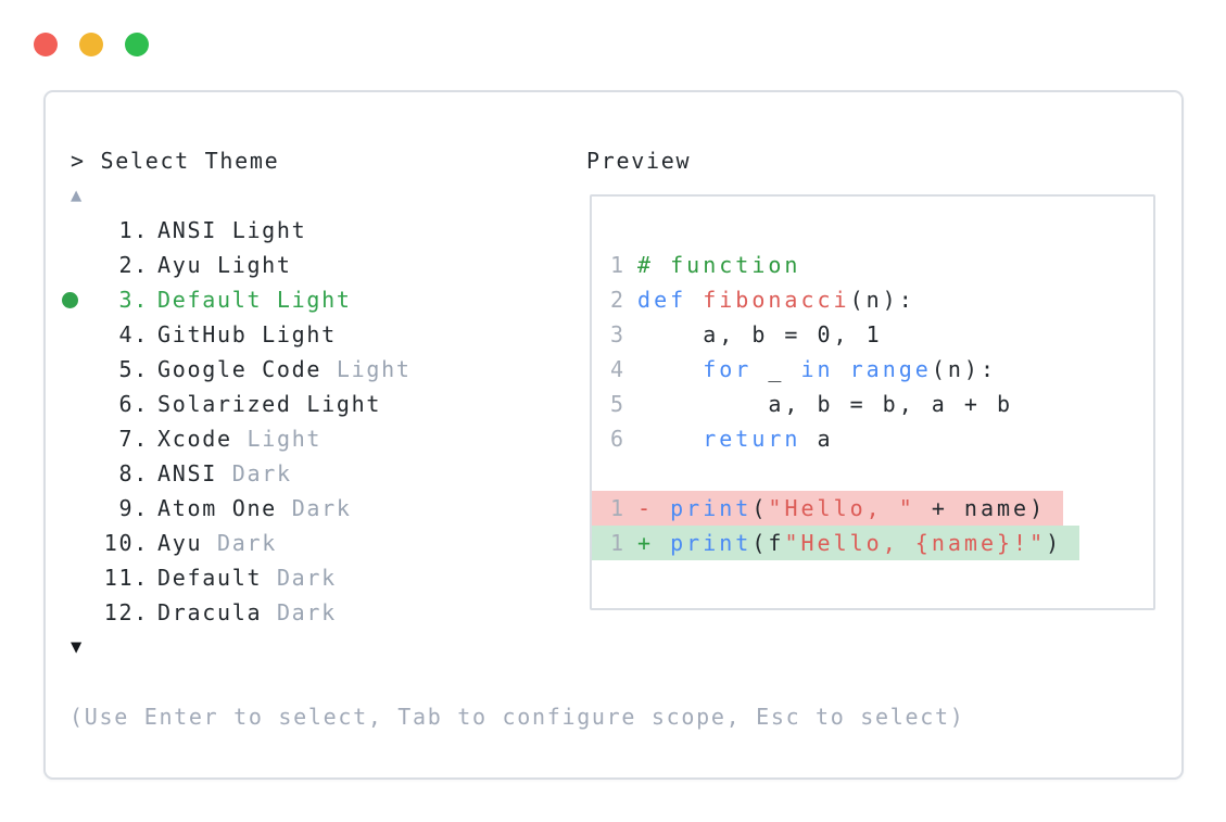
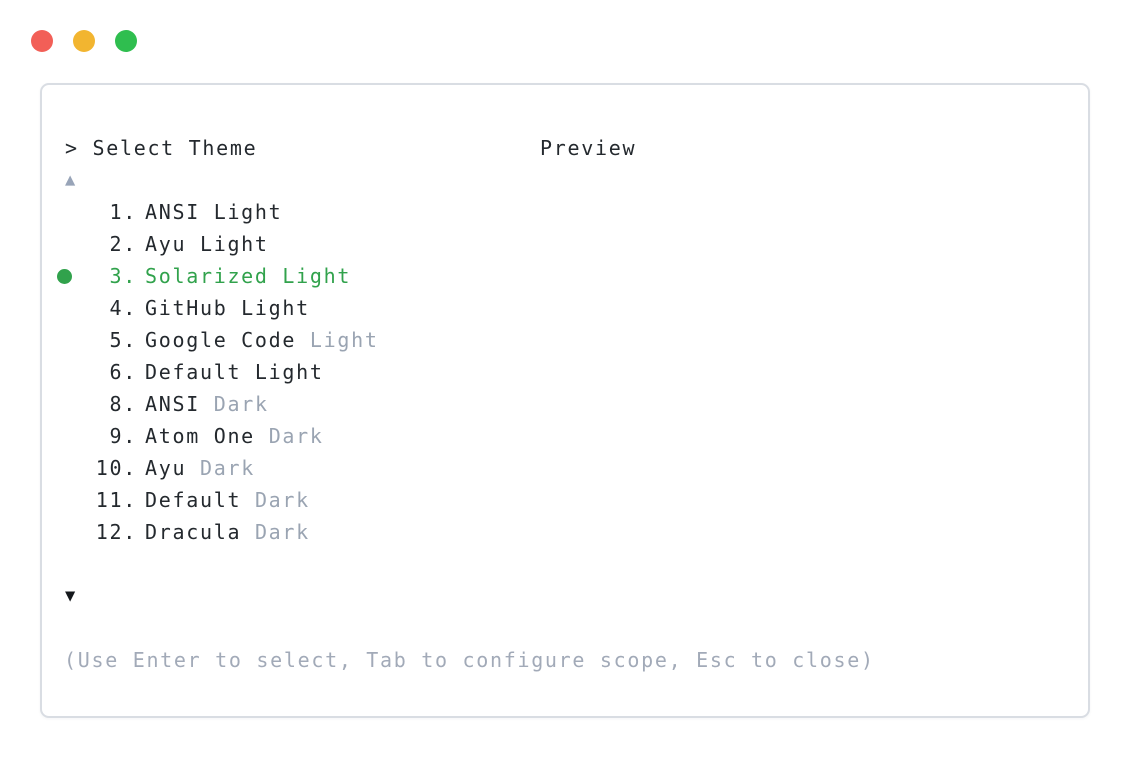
  > Select Theme
  ▲
  1.
  ANSI Light
  2.
  Ayu Light
  3.
- Default Light
+ Solarized Light
  4.
  GitHub Light
  5.
  Google Code Light
  6.
- Solarized Light
+ Default Light
- 7.
- Xcode Light
  8.
  ANSI Dark
  9.
  Atom One Dark
  10.
  Ayu Dark
  11.
  Default Dark
  12.
  Dracula Dark
  ▼
- (Use Enter to select, Tab to configure scope, Esc to select)
+ (Use Enter to select, Tab to configure scope, Esc to close)
  Preview
- 1 # function
- 2 def fibonacci(n):
- 3 a, b = 0, 1
- 4 for _ in range(n):
- 5 a, b = b, a + b
- 6 return a
- 1 - print("Hello, " + name)
- 1 + print(f"Hello, {name}!")
